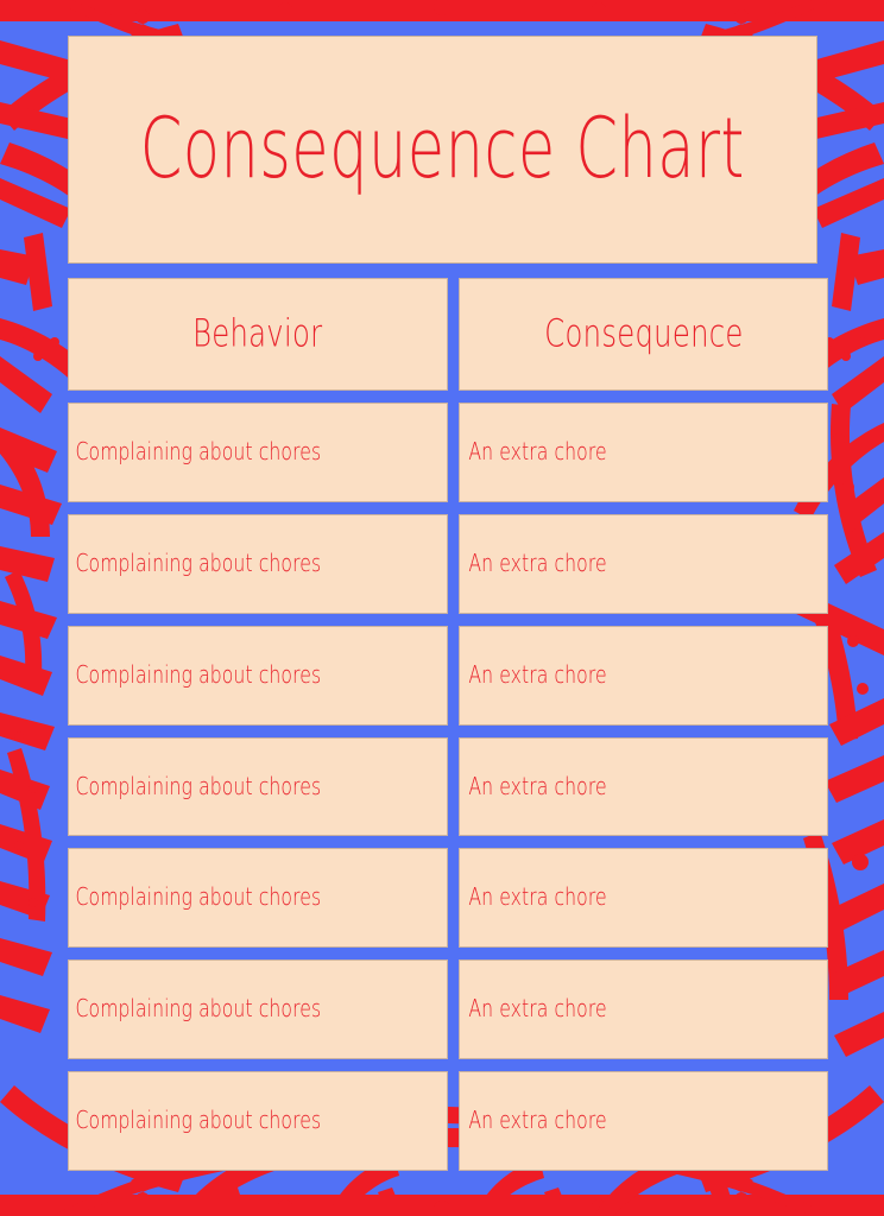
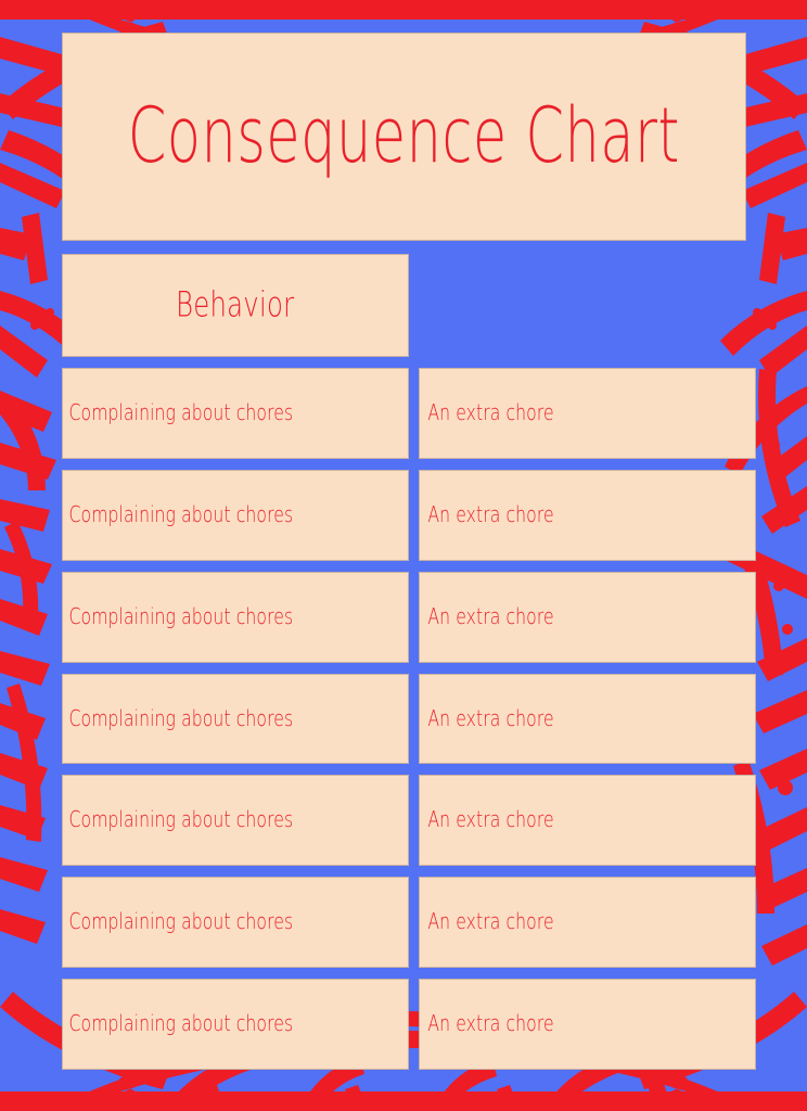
  Consequence Chart
  Behavior
- Consequence
  Complaining about chores
  An extra chore
  Complaining about chores
  An extra chore
  Complaining about chores
  An extra chore
  Complaining about chores
  An extra chore
  Complaining about chores
  An extra chore
  Complaining about chores
  An extra chore
  Complaining about chores
  An extra chore
